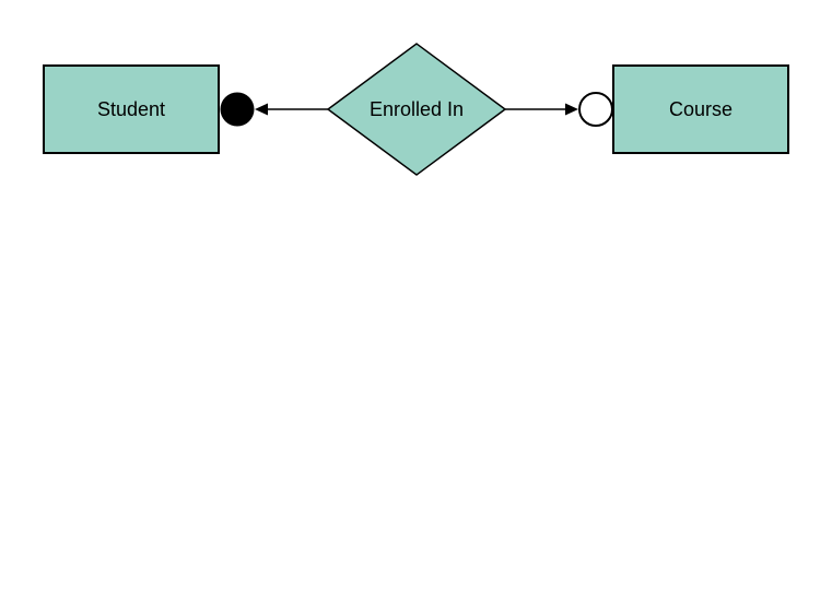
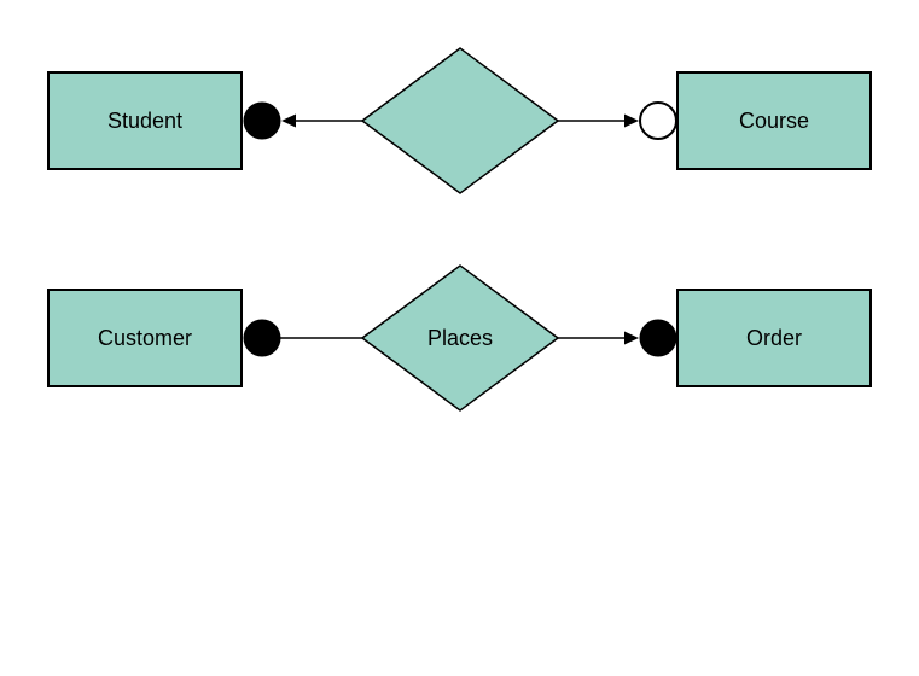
  Student
- Enrolled In
  Course
+ Customer
+ Places
+ Order
